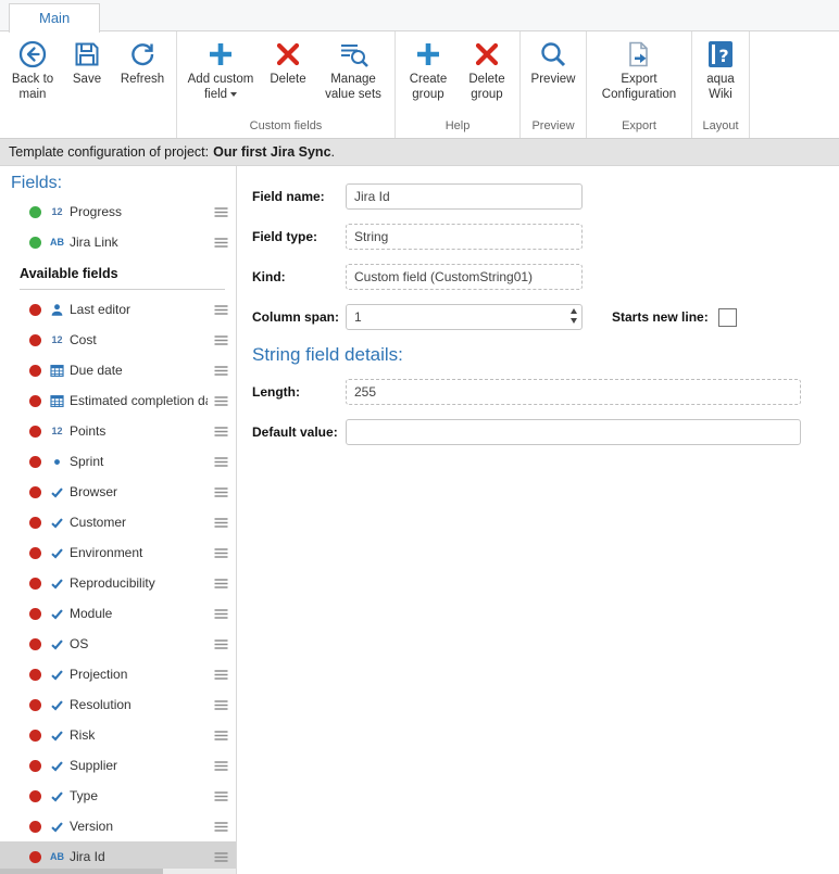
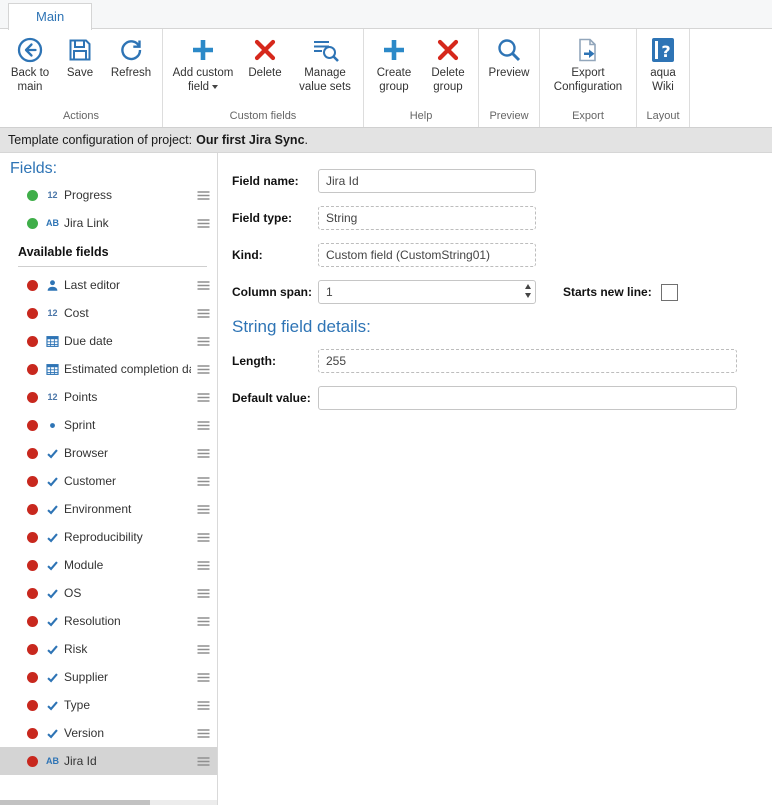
  Main
  Back to main
  Save
  Refresh
+ Actions
  Add custom field
  Delete
  Manage value sets
  Custom fields
  Create group
  Delete group
  Help
  Preview
  Preview
  Export Configuration
  Export
  ?
  aqua Wiki
  Layout
  Template configuration of project: Our first Jira Sync.
  Fields:
  12
  Progress
  AB
  Jira Link
  Available fields
  Last editor
  12
  Cost
  Due date
  Estimated completion d
  12
  Points
  Sprint
  Browser
  Customer
  Environment
  Reproducibility
  Module
  OS
- Projection
  Resolution
  Risk
  Supplier
  Type
  Version
  AB
  Jira Id
  Field name:
  Jira Id
  Field type:
  String
  Kind:
  Custom field (CustomString01)
  Column span:
  1
  Starts new line:
  String field details:
  Length:
  255
  Default value:
